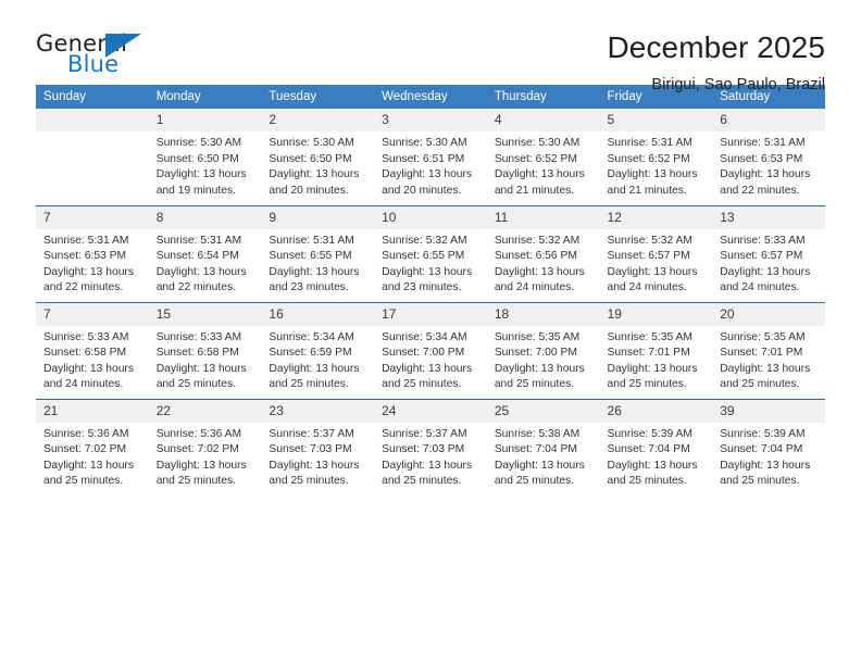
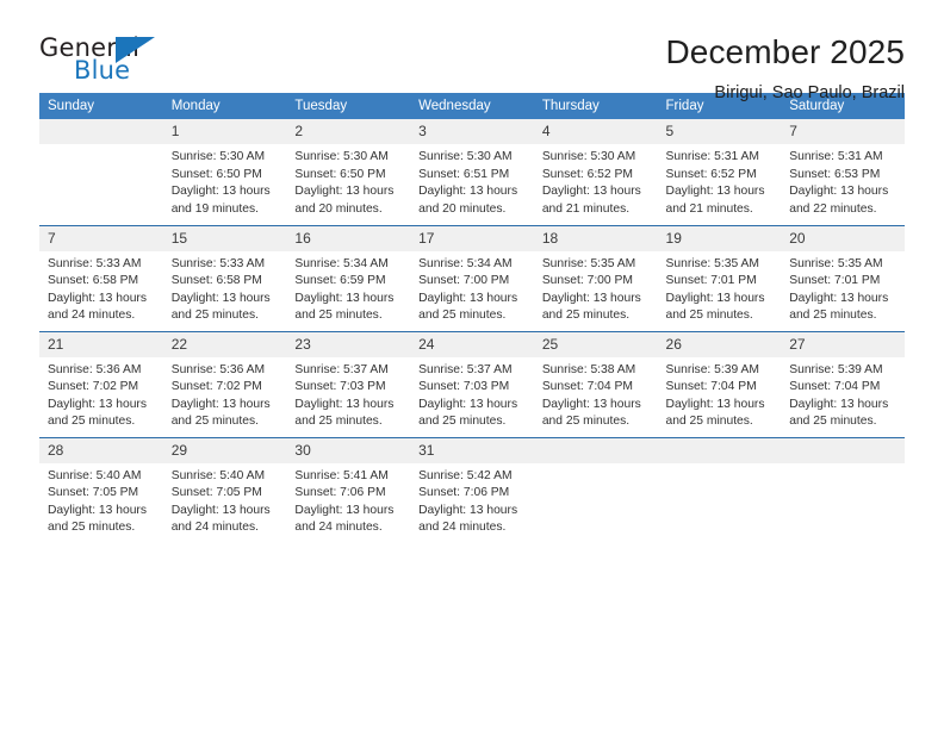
  General
  Blue
  December 2025
  Birigui, Sao Paulo, Brazil
  Sunday	Monday	Tuesday	Wednesday	Thursday	Friday	Saturday
- 	1Sunrise: 5:30 AMSunset: 6:50 PMDaylight: 13 hours and 19 minutes.	2Sunrise: 5:30 AMSunset: 6:50 PMDaylight: 13 hours and 20 minutes.	3Sunrise: 5:30 AMSunset: 6:51 PMDaylight: 13 hours and 20 minutes.	4Sunrise: 5:30 AMSunset: 6:52 PMDaylight: 13 hours and 21 minutes.	5Sunrise: 5:31 AMSunset: 6:52 PMDaylight: 13 hours and 21 minutes.	6Sunrise: 5:31 AMSunset: 6:53 PMDaylight: 13 hours and 22 minutes.
+ 	1Sunrise: 5:30 AMSunset: 6:50 PMDaylight: 13 hours and 19 minutes.	2Sunrise: 5:30 AMSunset: 6:50 PMDaylight: 13 hours and 20 minutes.	3Sunrise: 5:30 AMSunset: 6:51 PMDaylight: 13 hours and 20 minutes.	4Sunrise: 5:30 AMSunset: 6:52 PMDaylight: 13 hours and 21 minutes.	5Sunrise: 5:31 AMSunset: 6:52 PMDaylight: 13 hours and 21 minutes.	7Sunrise: 5:31 AMSunset: 6:53 PMDaylight: 13 hours and 22 minutes.
- 7Sunrise: 5:31 AMSunset: 6:53 PMDaylight: 13 hours and 22 minutes.	8Sunrise: 5:31 AMSunset: 6:54 PMDaylight: 13 hours and 22 minutes.	9Sunrise: 5:31 AMSunset: 6:55 PMDaylight: 13 hours and 23 minutes.	10Sunrise: 5:32 AMSunset: 6:55 PMDaylight: 13 hours and 23 minutes.	11Sunrise: 5:32 AMSunset: 6:56 PMDaylight: 13 hours and 24 minutes.	12Sunrise: 5:32 AMSunset: 6:57 PMDaylight: 13 hours and 24 minutes.	13Sunrise: 5:33 AMSunset: 6:57 PMDaylight: 13 hours and 24 minutes.
  7Sunrise: 5:33 AMSunset: 6:58 PMDaylight: 13 hours and 24 minutes.	15Sunrise: 5:33 AMSunset: 6:58 PMDaylight: 13 hours and 25 minutes.	16Sunrise: 5:34 AMSunset: 6:59 PMDaylight: 13 hours and 25 minutes.	17Sunrise: 5:34 AMSunset: 7:00 PMDaylight: 13 hours and 25 minutes.	18Sunrise: 5:35 AMSunset: 7:00 PMDaylight: 13 hours and 25 minutes.	19Sunrise: 5:35 AMSunset: 7:01 PMDaylight: 13 hours and 25 minutes.	20Sunrise: 5:35 AMSunset: 7:01 PMDaylight: 13 hours and 25 minutes.
- 21Sunrise: 5:36 AMSunset: 7:02 PMDaylight: 13 hours and 25 minutes.	22Sunrise: 5:36 AMSunset: 7:02 PMDaylight: 13 hours and 25 minutes.	23Sunrise: 5:37 AMSunset: 7:03 PMDaylight: 13 hours and 25 minutes.	24Sunrise: 5:37 AMSunset: 7:03 PMDaylight: 13 hours and 25 minutes.	25Sunrise: 5:38 AMSunset: 7:04 PMDaylight: 13 hours and 25 minutes.	26Sunrise: 5:39 AMSunset: 7:04 PMDaylight: 13 hours and 25 minutes.	39Sunrise: 5:39 AMSunset: 7:04 PMDaylight: 13 hours and 25 minutes.
+ 21Sunrise: 5:36 AMSunset: 7:02 PMDaylight: 13 hours and 25 minutes.	22Sunrise: 5:36 AMSunset: 7:02 PMDaylight: 13 hours and 25 minutes.	23Sunrise: 5:37 AMSunset: 7:03 PMDaylight: 13 hours and 25 minutes.	24Sunrise: 5:37 AMSunset: 7:03 PMDaylight: 13 hours and 25 minutes.	25Sunrise: 5:38 AMSunset: 7:04 PMDaylight: 13 hours and 25 minutes.	26Sunrise: 5:39 AMSunset: 7:04 PMDaylight: 13 hours and 25 minutes.	27Sunrise: 5:39 AMSunset: 7:04 PMDaylight: 13 hours and 25 minutes.
+ 28Sunrise: 5:40 AMSunset: 7:05 PMDaylight: 13 hours and 25 minutes.	29Sunrise: 5:40 AMSunset: 7:05 PMDaylight: 13 hours and 24 minutes.	30Sunrise: 5:41 AMSunset: 7:06 PMDaylight: 13 hours and 24 minutes.	31Sunrise: 5:42 AMSunset: 7:06 PMDaylight: 13 hours and 24 minutes.
